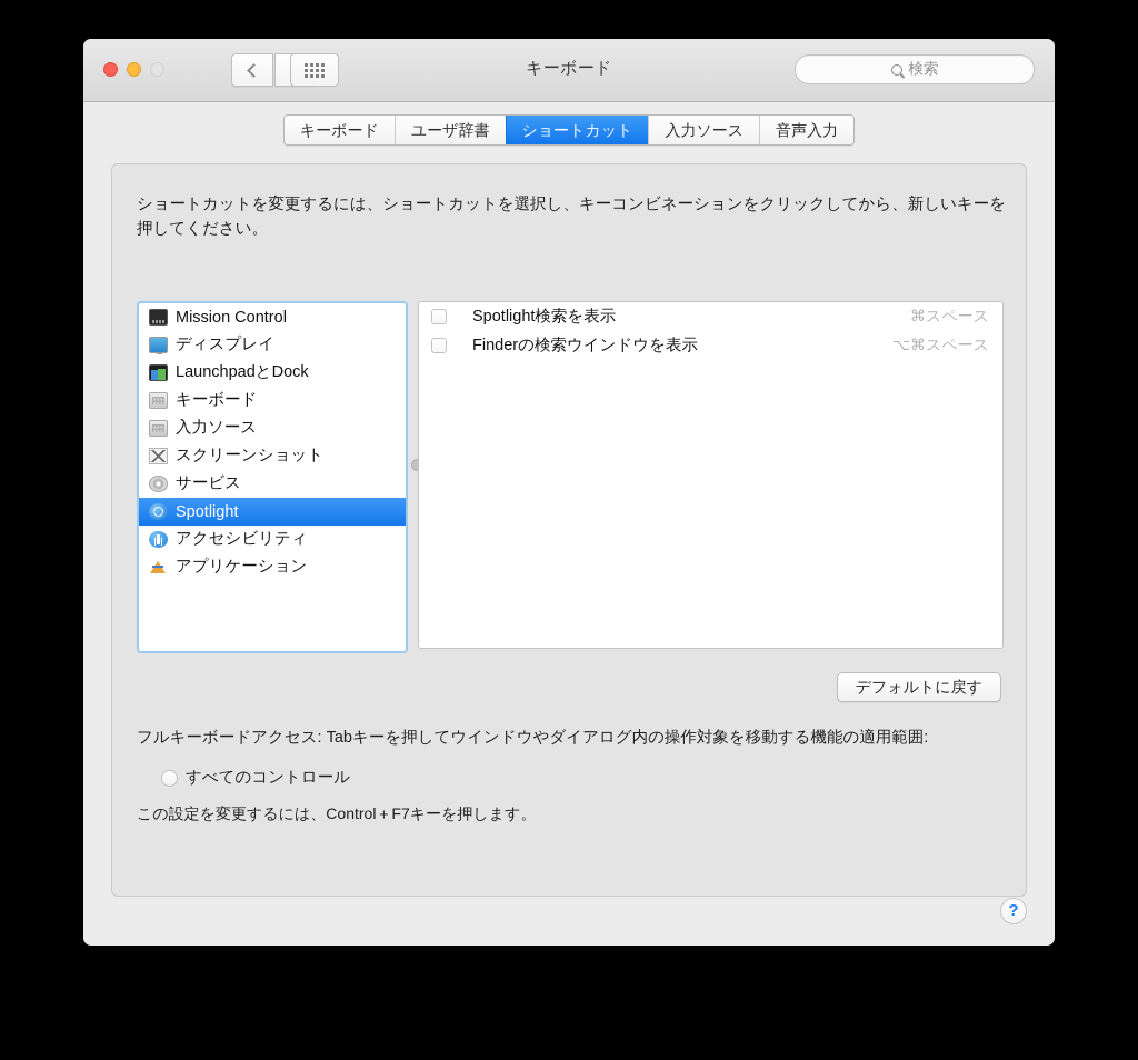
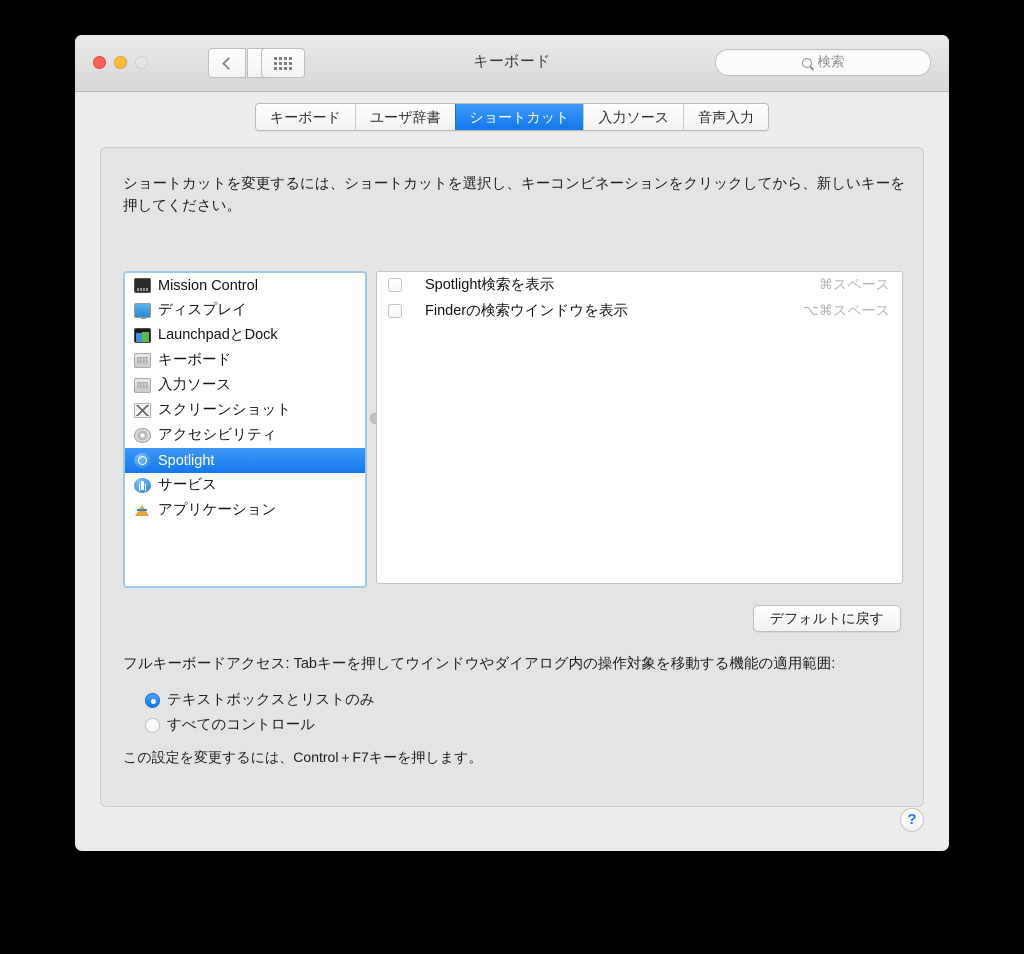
  キーボード
  検索
  キーボード
  ユーザ辞書
  ショートカット
  入力ソース
  音声入力
  ショートカットを変更するには、ショートカットを選択し、キーコンビネーションをクリックしてから、新しいキーを押してください。
  Mission Control
  ディスプレイ
  LaunchpadとDock
  キーボード
  入力ソース
  スクリーンショット
- サービス
+ アクセシビリティ
  Spotlight
- アクセシビリティ
+ サービス
  アプリケーション
  Spotlight検索を表示
  ⌘スペース
  Finderの検索ウインドウを表示
  ⌥⌘スペース
  デフォルトに戻す
  フルキーボードアクセス: Tabキーを押してウインドウやダイアログ内の操作対象を移動する機能の適用範囲:
+ テキストボックスとリストのみ
  すべてのコントロール
  この設定を変更するには、Control＋F7キーを押します。
  ?
